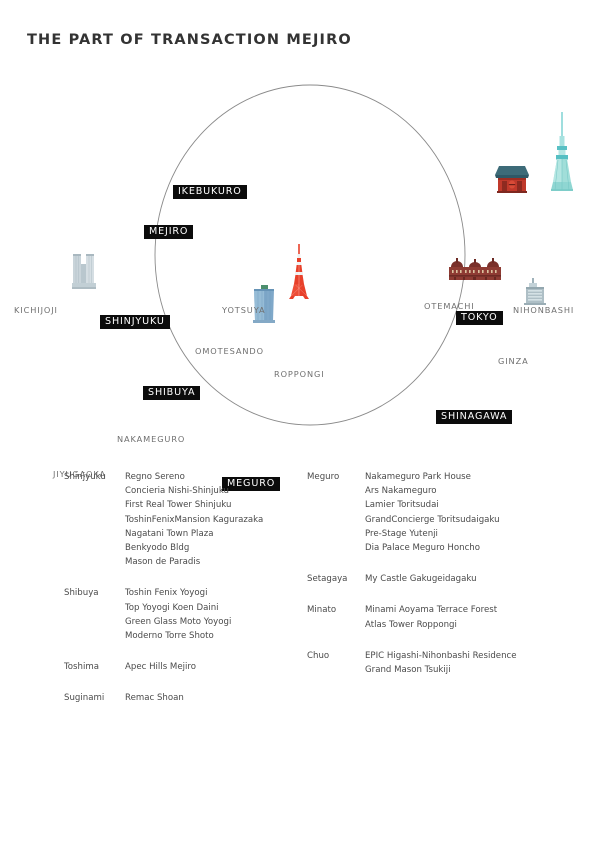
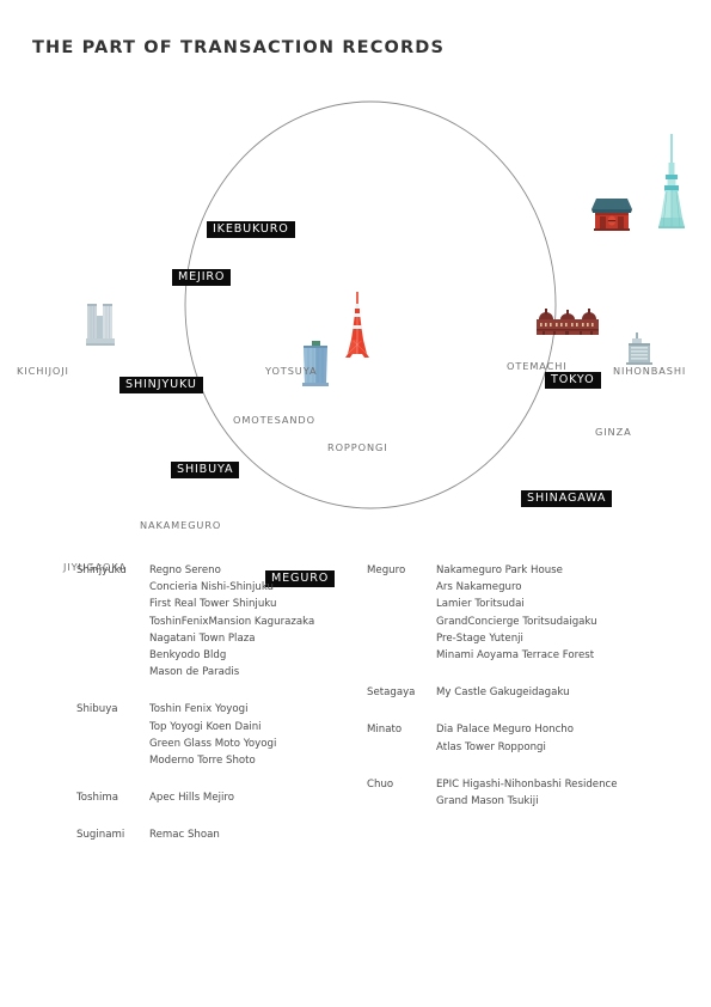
- THE PART OF TRANSACTION MEJIRO
+ THE PART OF TRANSACTION RECORDS
  IKEBUKURO
  MEJIRO
  SHINJYUKU
  SHIBUYA
  MEGURO
  SHINAGAWA
  TOKYO
  KICHIJOJI
  YOTSUYA
  OTEMACHI
  NIHONBASHI
  GINZA
  OMOTESANDO
  ROPPONGI
  NAKAMEGURO
  JIYUGAOKA
  Shinjyuku
  Regno Sereno
  Concieria Nishi-Shinjuku
  First Real Tower Shinjuku
  ToshinFenixMansion Kagurazaka
  Nagatani Town Plaza
  Benkyodo Bldg
  Mason de Paradis
  Shibuya
  Toshin Fenix Yoyogi
  Top Yoyogi Koen Daini
  Green Glass Moto Yoyogi
  Moderno Torre Shoto
  Toshima
  Apec Hills Mejiro
  Suginami
  Remac Shoan
  Meguro
  Nakameguro Park House
  Ars Nakameguro
  Lamier Toritsudai
  GrandConcierge Toritsudaigaku
  Pre-Stage Yutenji
- Dia Palace Meguro Honcho
+ Minami Aoyama Terrace Forest
  Setagaya
  My Castle Gakugeidagaku
  Minato
- Minami Aoyama Terrace Forest
+ Dia Palace Meguro Honcho
  Atlas Tower Roppongi
  Chuo
  EPIC Higashi-Nihonbashi Residence
  Grand Mason Tsukiji
